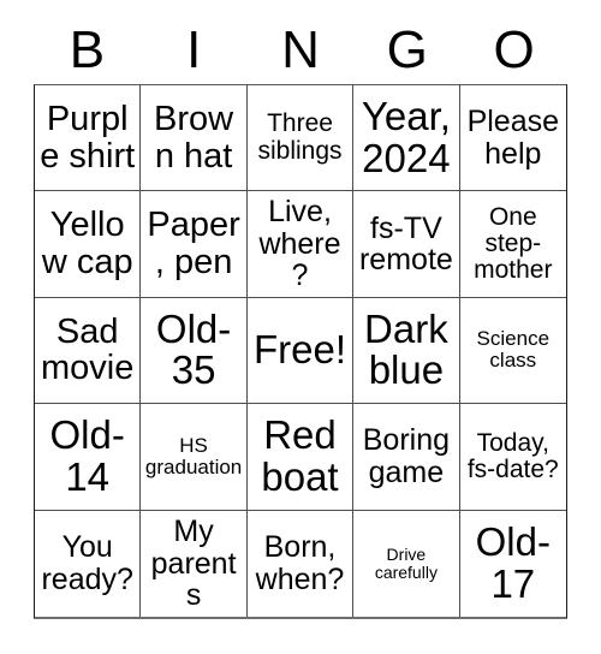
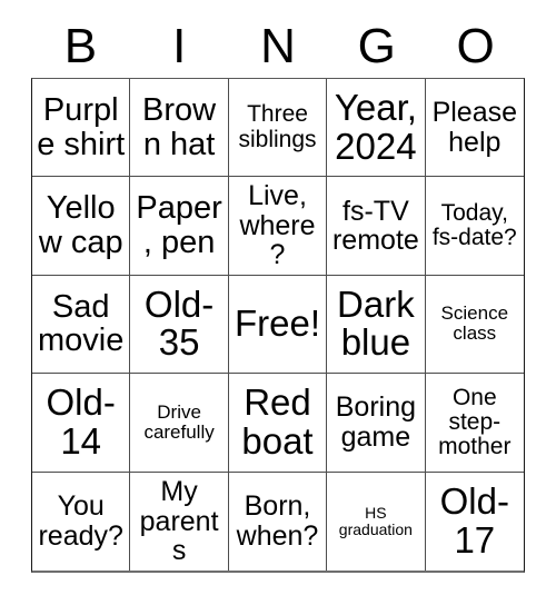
  B
  I
  N
  G
  O
  Purple shirt
  Brown hat
  Three siblings
  Year, 2024
  Please help
  Yellow cap
  Paper, pen
  Live, where?
  fs-TV remote
- One step-mother
+ Today, fs-date?
  Sad movie
  Old-35
  Free!
  Dark blue
  Science class
  Old-14
- HS graduation
+ Drive carefully
  Red boat
  Boring game
- Today, fs-date?
+ One step-mother
  You ready?
  My parents
  Born, when?
- Drive carefully
+ HS graduation
  Old-17
